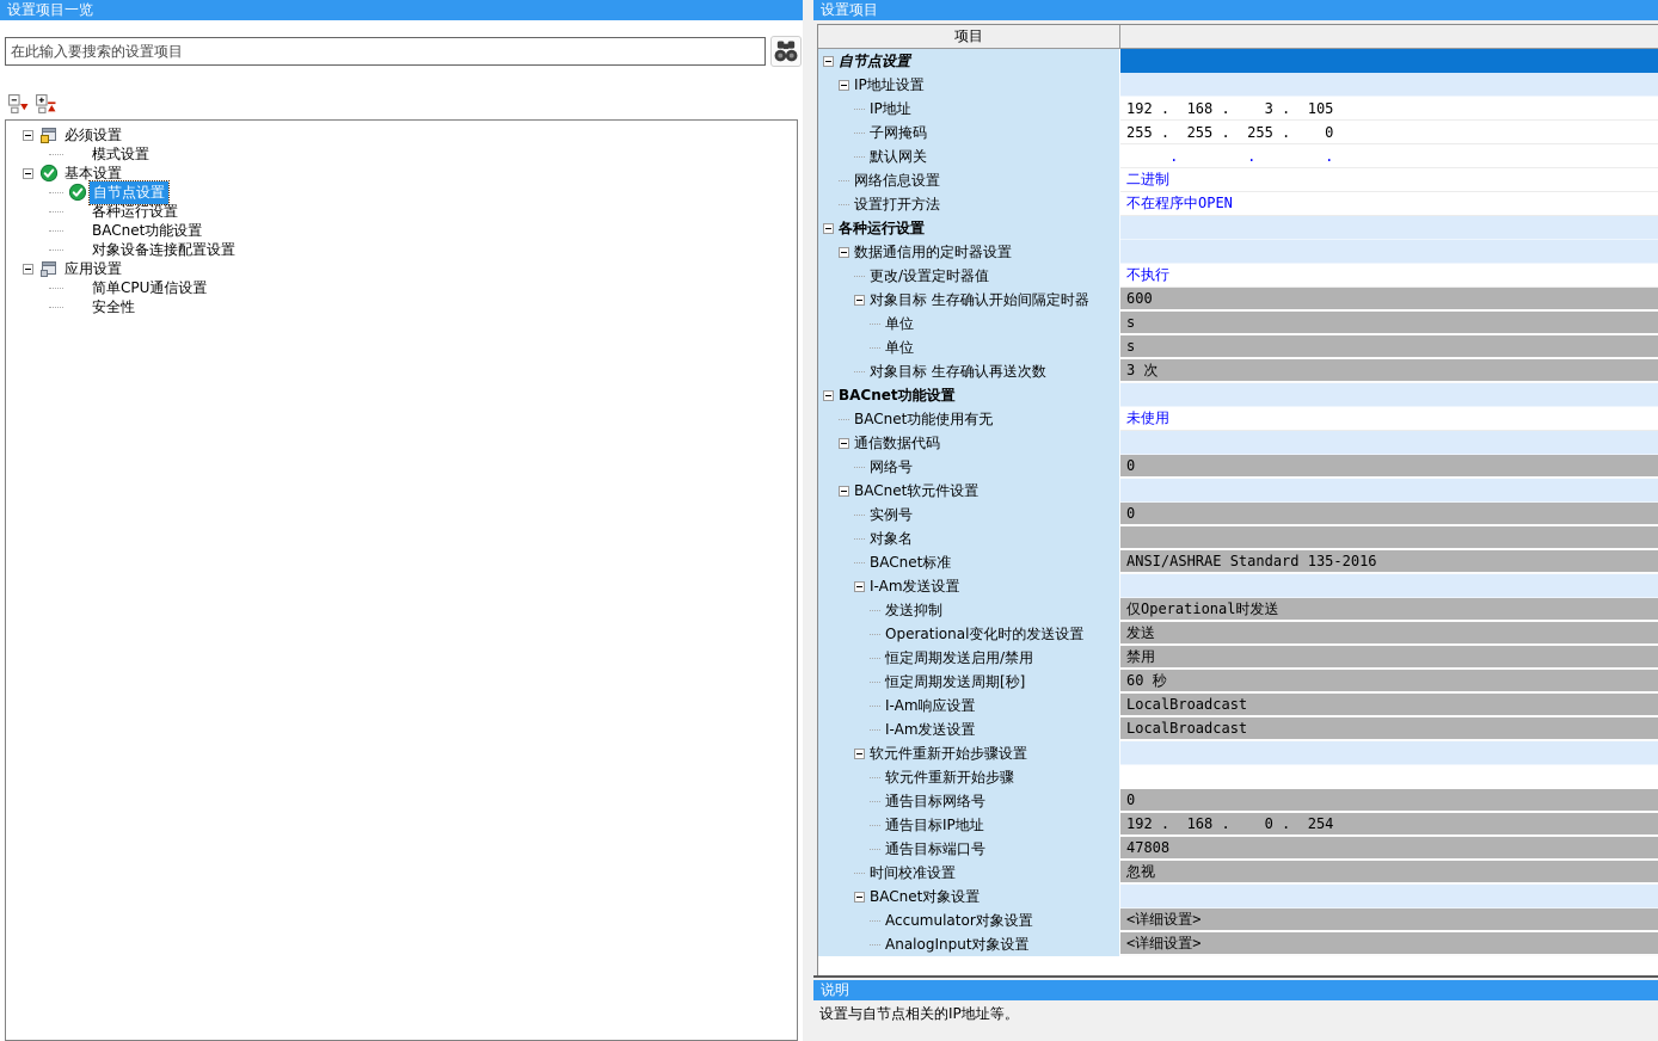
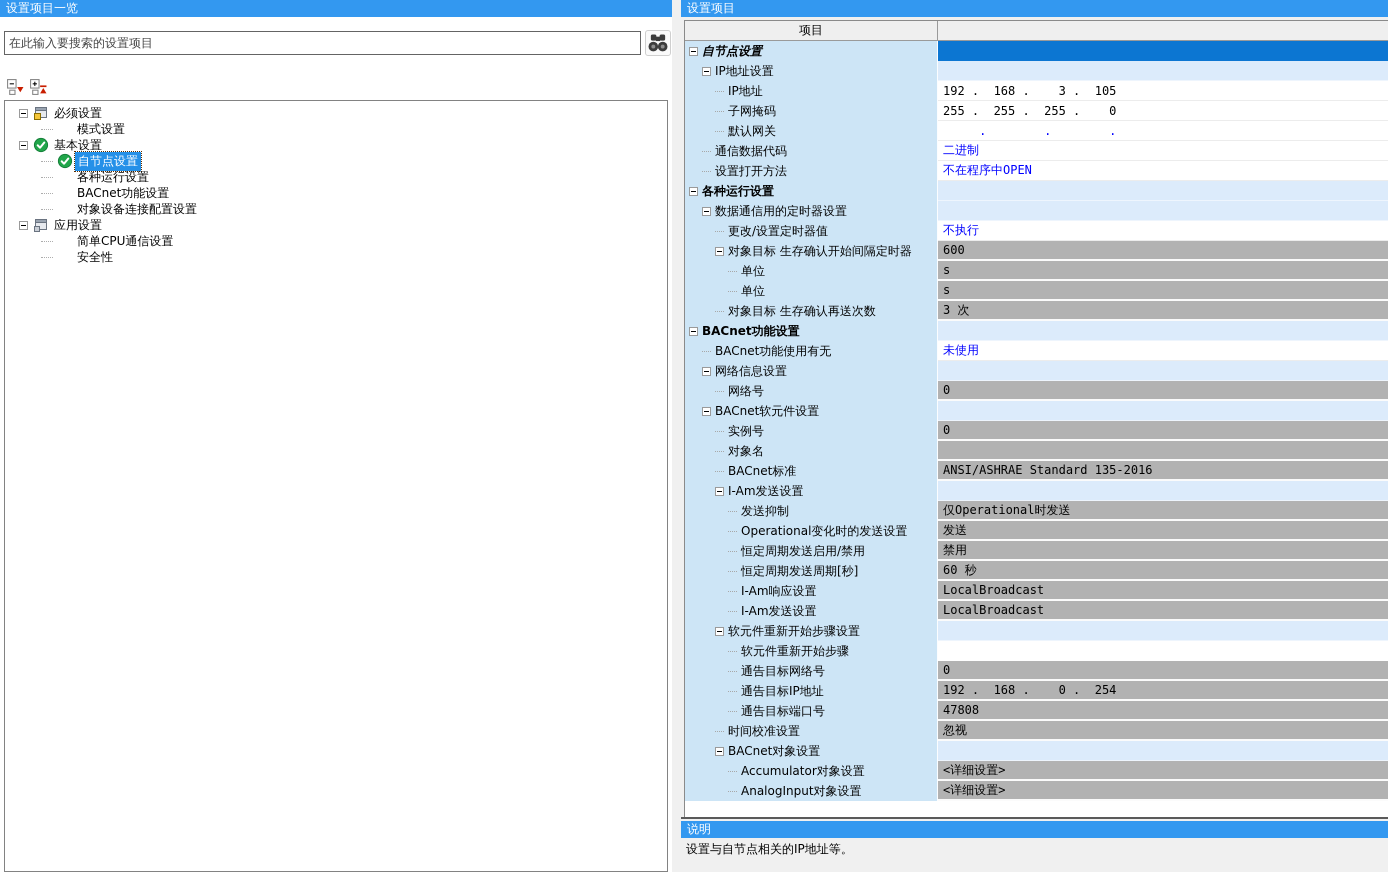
  设置项目一览
  在此输入要搜索的设置项目
  必须设置
  模式设置
  基本设置
  自节点设置
  各种运行设置
  BACnet功能设置
  对象设备连接配置设置
  应用设置
  简单CPU通信设置
  安全性
  设置项目
  项目
  自节点设置
  IP地址设置
  IP地址
  192 . 168 . 3 . 105
  子网掩码
  255 . 255 . 255 . 0
  默认网关
  . . .
- 网络信息设置
+ 通信数据代码
  二进制
  设置打开方法
  不在程序中OPEN
  各种运行设置
  数据通信用的定时器设置
  更改/设置定时器值
  不执行
  对象目标 生存确认开始间隔定时器
  600
  单位
  s
  单位
  s
  对象目标 生存确认再送次数
  3 次
  BACnet功能设置
  BACnet功能使用有无
  未使用
- 通信数据代码
+ 网络信息设置
  网络号
  0
  BACnet软元件设置
  实例号
  0
  对象名
  BACnet标准
  ANSI/ASHRAE Standard 135-2016
  I-Am发送设置
  发送抑制
  仅Operational时发送
  Operational变化时的发送设置
  发送
  恒定周期发送启用/禁用
  禁用
  恒定周期发送周期[秒]
  60 秒
  I-Am响应设置
  LocalBroadcast
  I-Am发送设置
  LocalBroadcast
  软元件重新开始步骤设置
  软元件重新开始步骤
  通告目标网络号
  0
  通告目标IP地址
  192 . 168 . 0 . 254
  通告目标端口号
  47808
  时间校准设置
  忽视
  BACnet对象设置
  Accumulator对象设置
  <详细设置>
  AnalogInput对象设置
  <详细设置>
  说明
  设置与自节点相关的IP地址等。
